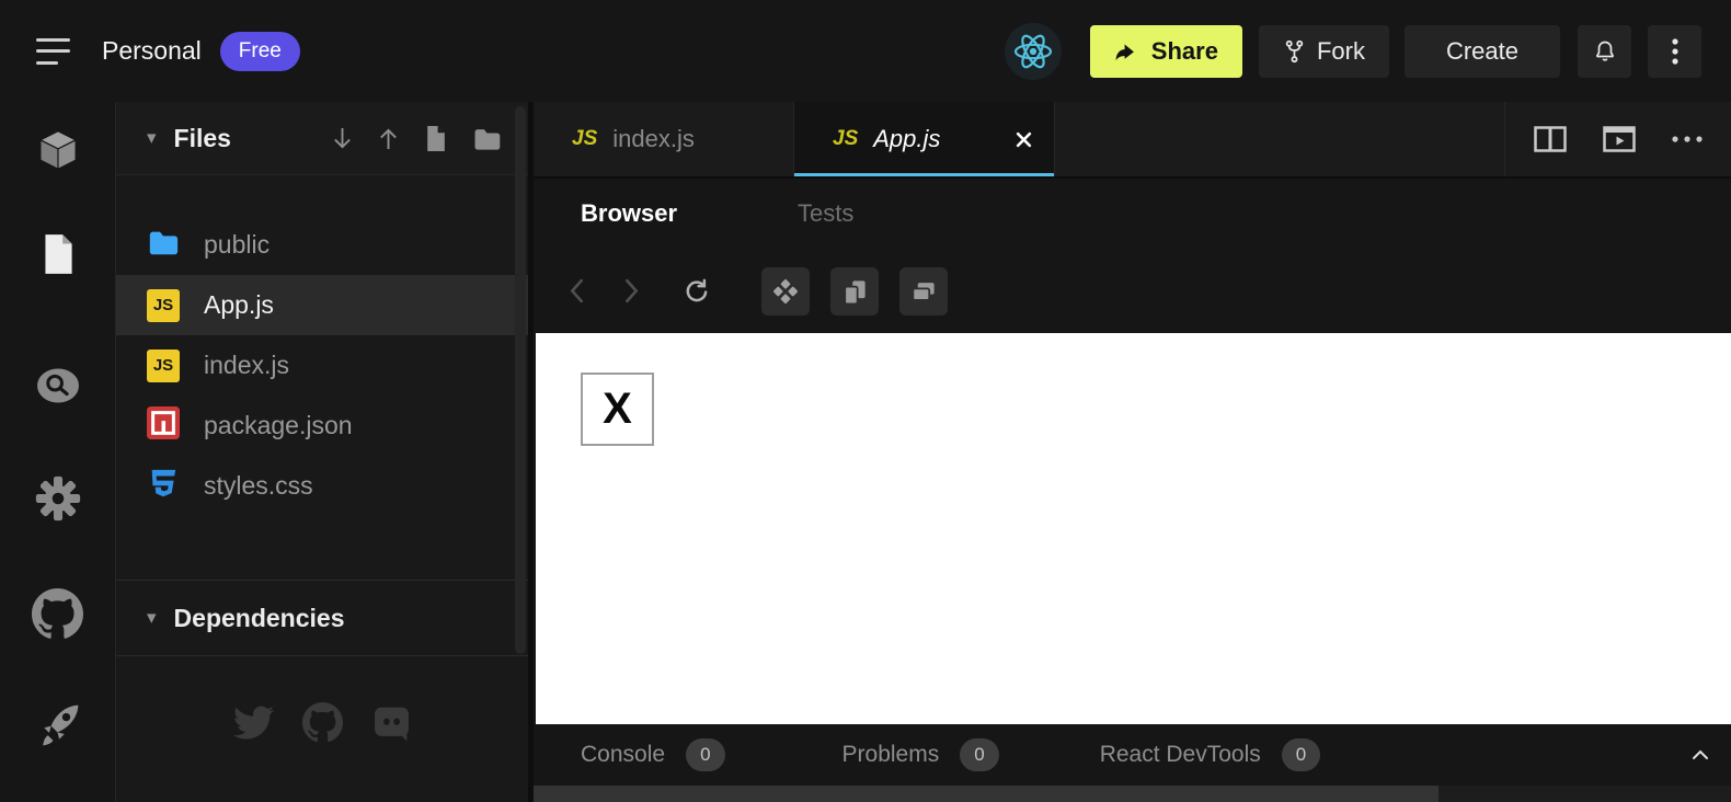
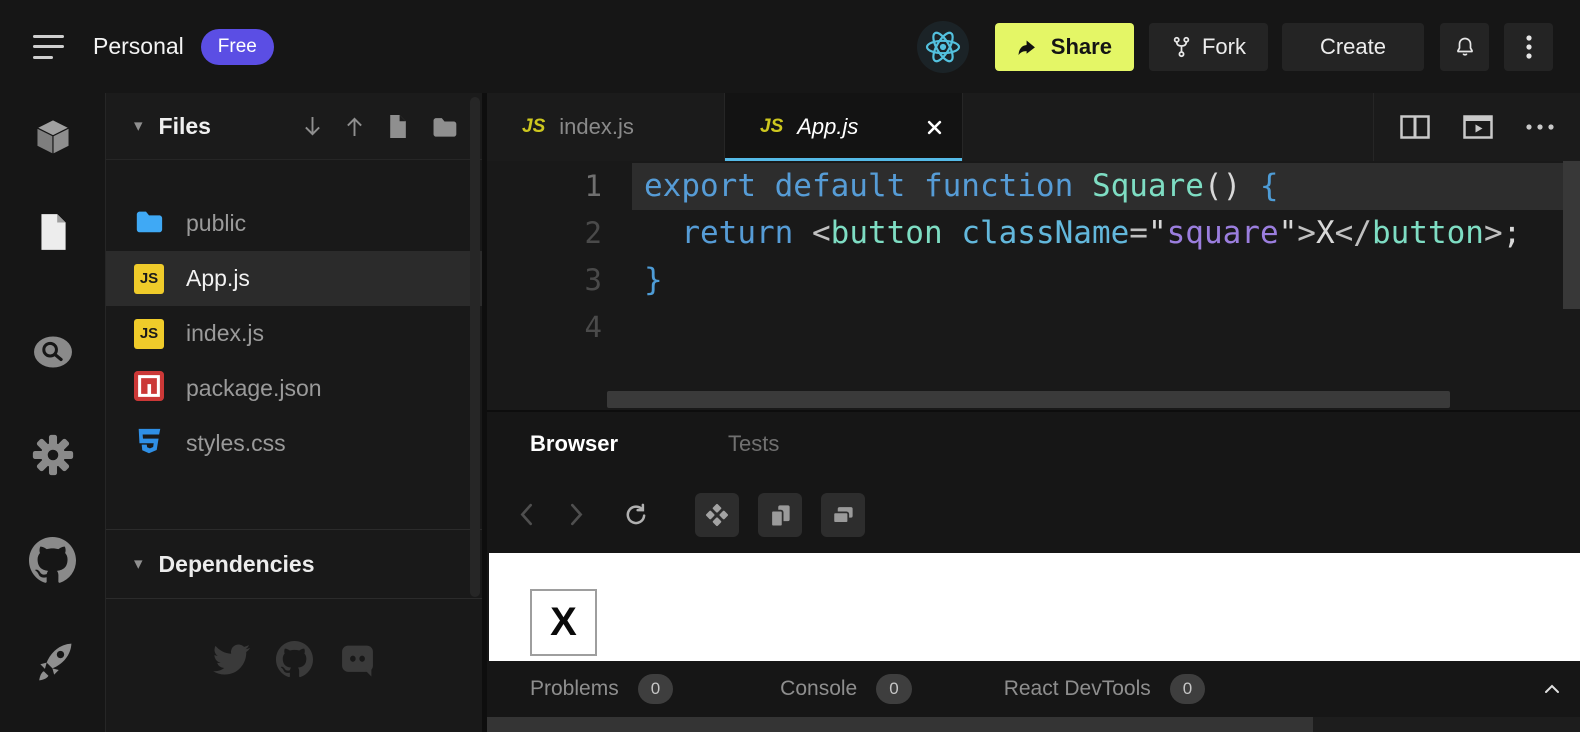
  Personal
  Free
  Share
  Fork
  Create
  ▾
  Files
  public
  JS
  App.js
  JS
  index.js
  package.json
  styles.css
  ▾
  Dependencies
  JS
  index.js
  JS
  App.js
+ 1
+ 2
+ 3
+ 4
+ export default function Square() {
+ return <button className="square">X</button>;
+ }
  Browser
  Tests
  X
- Console
+ Problems
  0
- Problems
+ Console
  0
  React DevTools
  0
